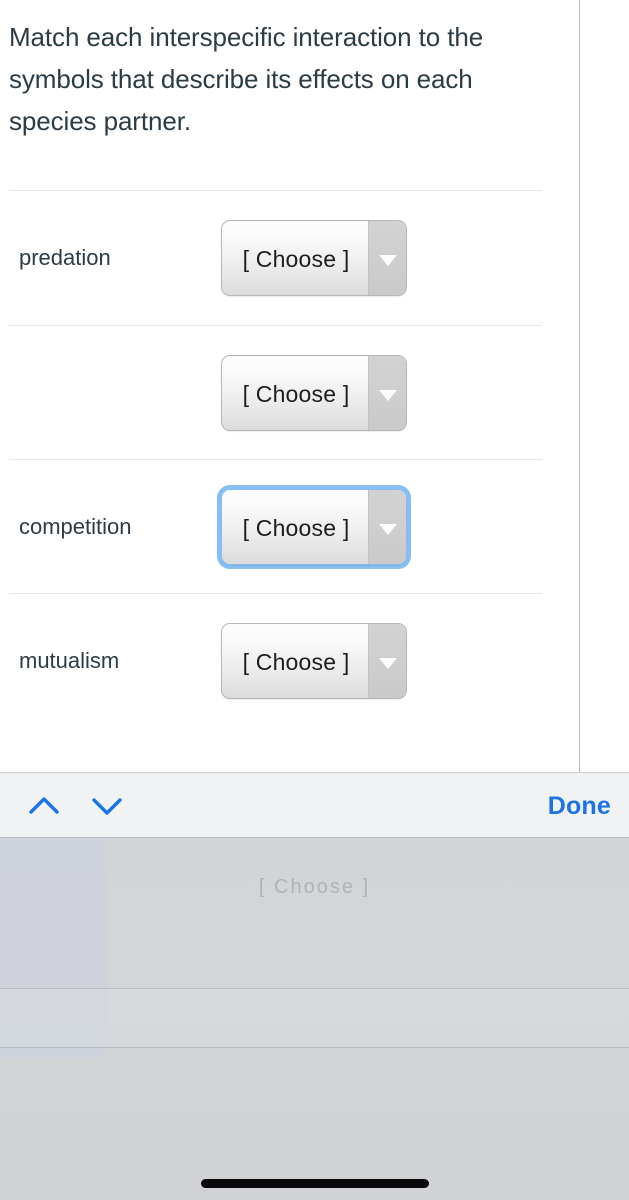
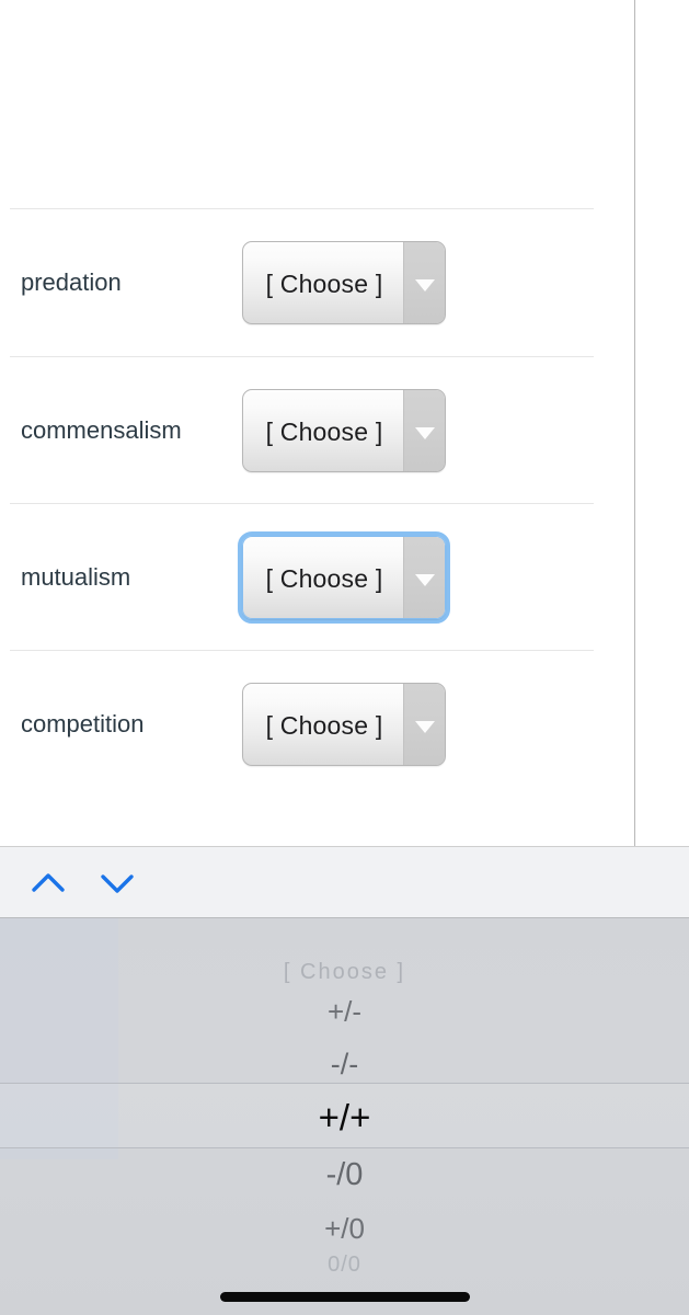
- Match each interspecific interaction to the symbols that describe its effects on each species partner.
  predation
  [ Choose ]
+ commensalism
  [ Choose ]
- competition
+ mutualism
  [ Choose ]
- mutualism
+ competition
  [ Choose ]
- Done
  [ Choose ]
+ +/-
+ -/-
+ +/+
+ -/0
+ +/0
+ 0/0
